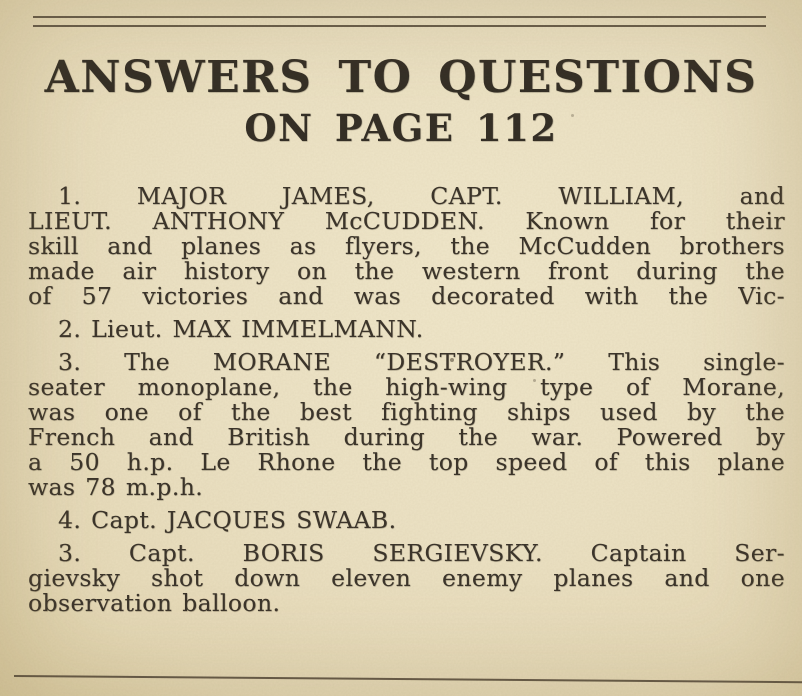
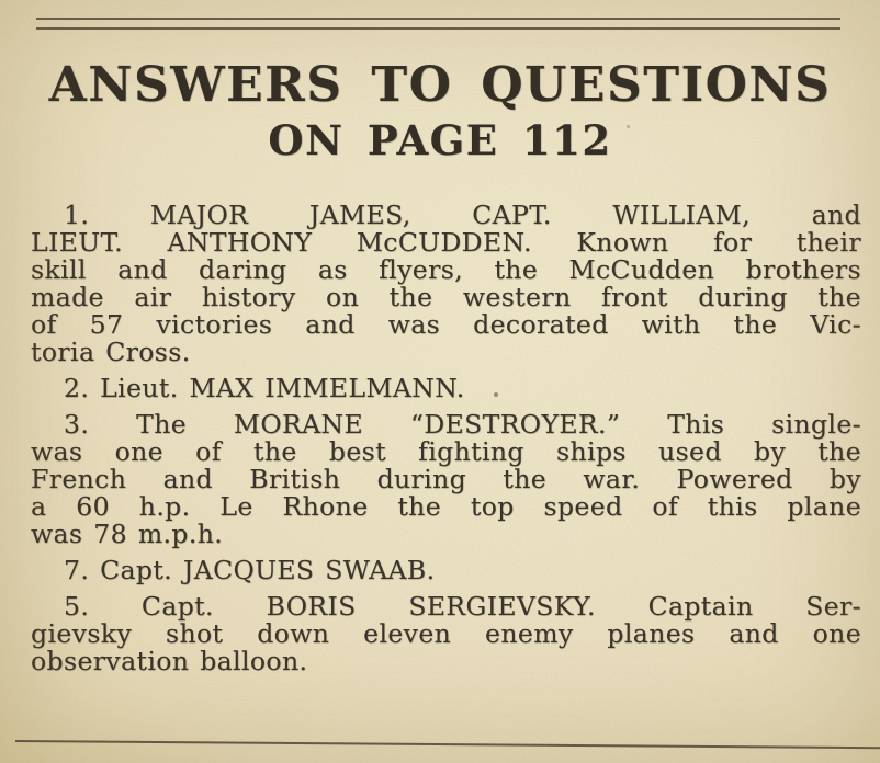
  ANSWERS TO QUESTIONS
  ON PAGE 112
  1. MAJOR JAMES, CAPT. WILLIAM, and
  LIEUT. ANTHONY McCUDDEN. Known for their
- skill and planes as flyers, the McCudden brothers
+ skill and daring as flyers, the McCudden brothers
  made air history on the western front during the
  of 57 victories and was decorated with the Vic-
+ toria Cross.
  2. Lieut. MAX IMMELMANN.
  3. The MORANE “DESTROYER.” This single-
- seater monoplane, the high-wing type of Morane,
  was one of the best fighting ships used by the
  French and British during the war. Powered by
- a 50 h.p. Le Rhone the top speed of this plane
+ a 60 h.p. Le Rhone the top speed of this plane
  was 78 m.p.h.
- 4. Capt. JACQUES SWAAB.
+ 7. Capt. JACQUES SWAAB.
- 3. Capt. BORIS SERGIEVSKY. Captain Ser-
+ 5. Capt. BORIS SERGIEVSKY. Captain Ser-
  gievsky shot down eleven enemy planes and one
  observation balloon.
